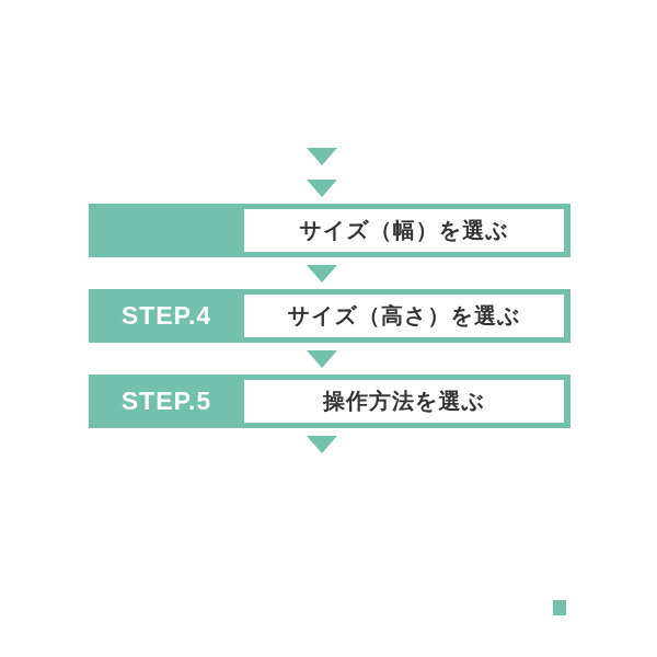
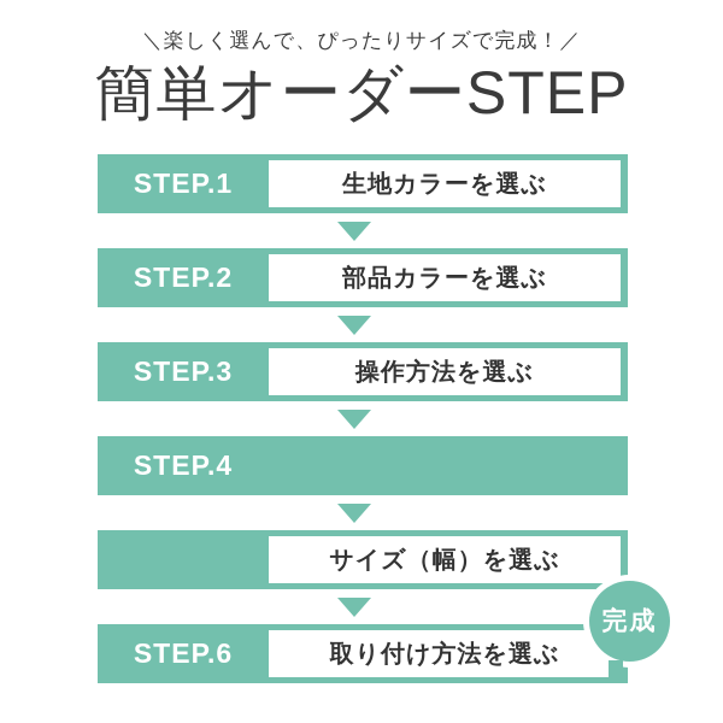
+ ＼楽しく選んで、ぴったりサイズで完成！／
+ 簡単オーダーSTEP
+ STEP.1
+ 生地カラーを選ぶ
+ STEP.2
+ 部品カラーを選ぶ
+ STEP.3
- サイズ（幅）を選ぶ
+ 操作方法を選ぶ
  STEP.4
- サイズ（高さ）を選ぶ
- STEP.5
- 操作方法を選ぶ
+ サイズ（幅）を選ぶ
+ STEP.6
+ 取り付け方法を選ぶ
+ 完成
